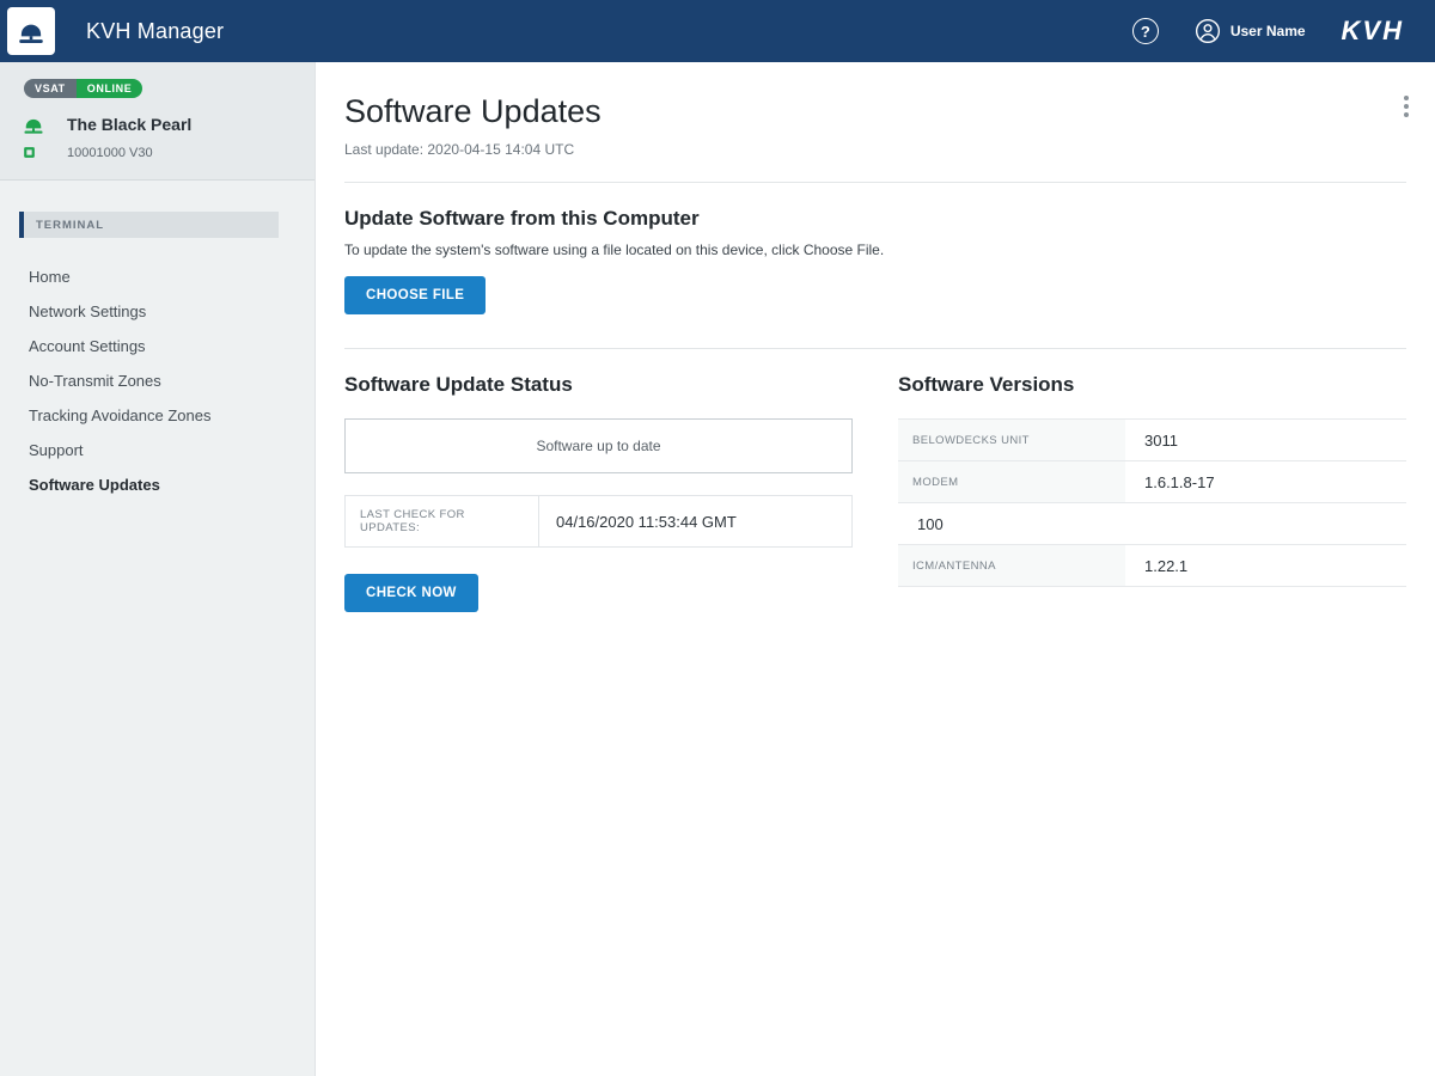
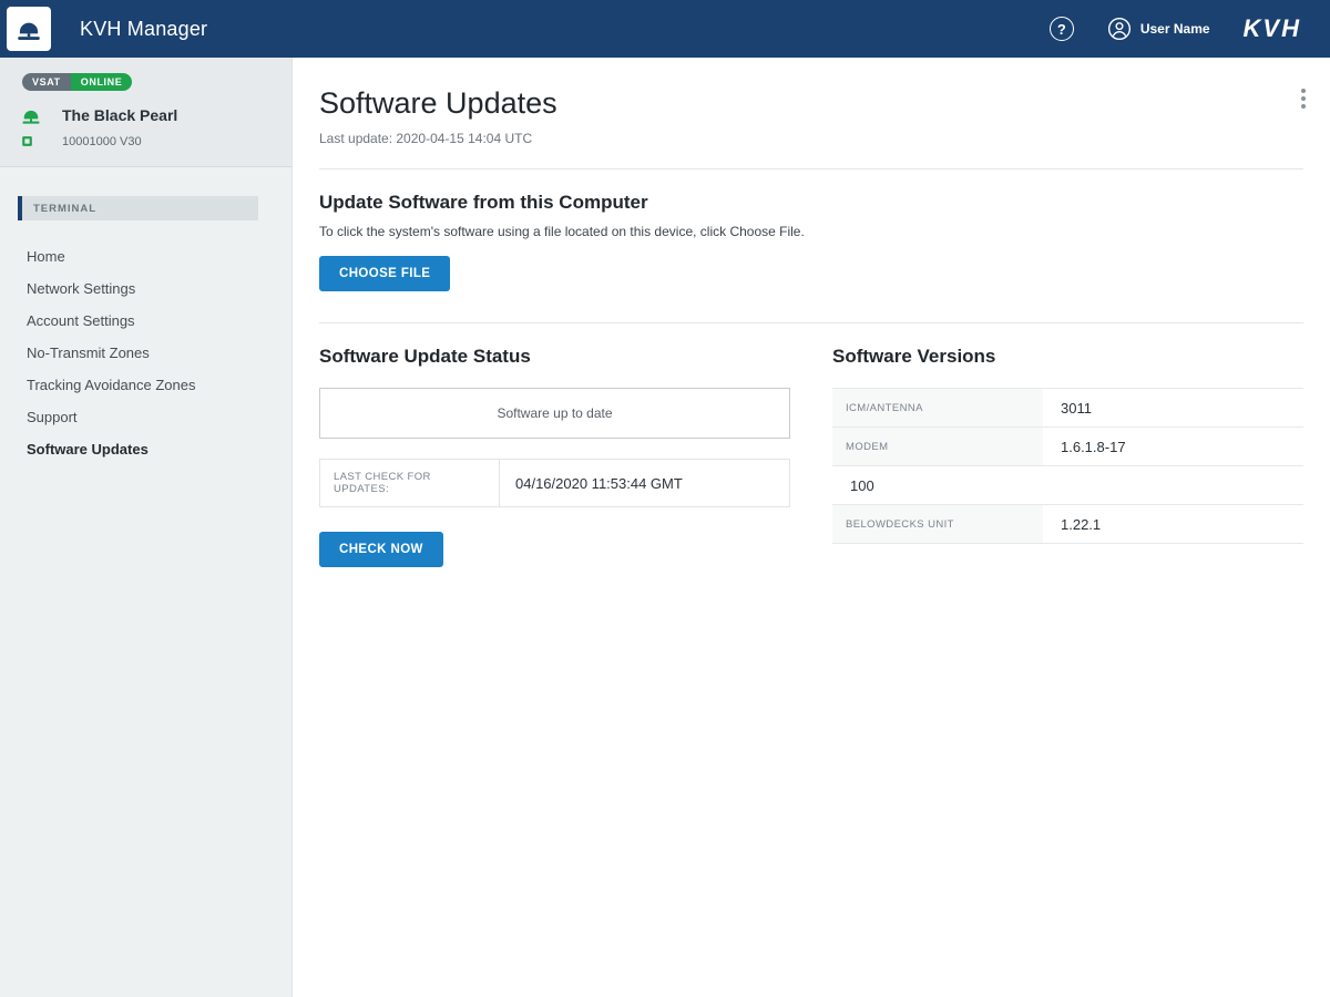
  KVH Manager
  ?
  User Name
  KVH
  VSAT
  ONLINE
  The Black Pearl
  10001000 V30
  TERMINAL
  Home
  Network Settings
  Account Settings
  No-Transmit Zones
  Tracking Avoidance Zones
  Support
  Software Updates
  Software Updates
  Last update: 2020-04-15 14:04 UTC
  Update Software from this Computer
- To update the system's software using a file located on this device, click Choose File.
+ To click the system's software using a file located on this device, click Choose File.
  CHOOSE FILE
  Software Update Status
  Software up to date
  LAST CHECK FOR UPDATES:
  04/16/2020 11:53:44 GMT
  CHECK NOW
  Software Versions
- BELOWDECKS UNIT
+ ICM/ANTENNA
  3011
  MODEM
  1.6.1.8-17
  100
- ICM/ANTENNA
+ BELOWDECKS UNIT
  1.22.1
